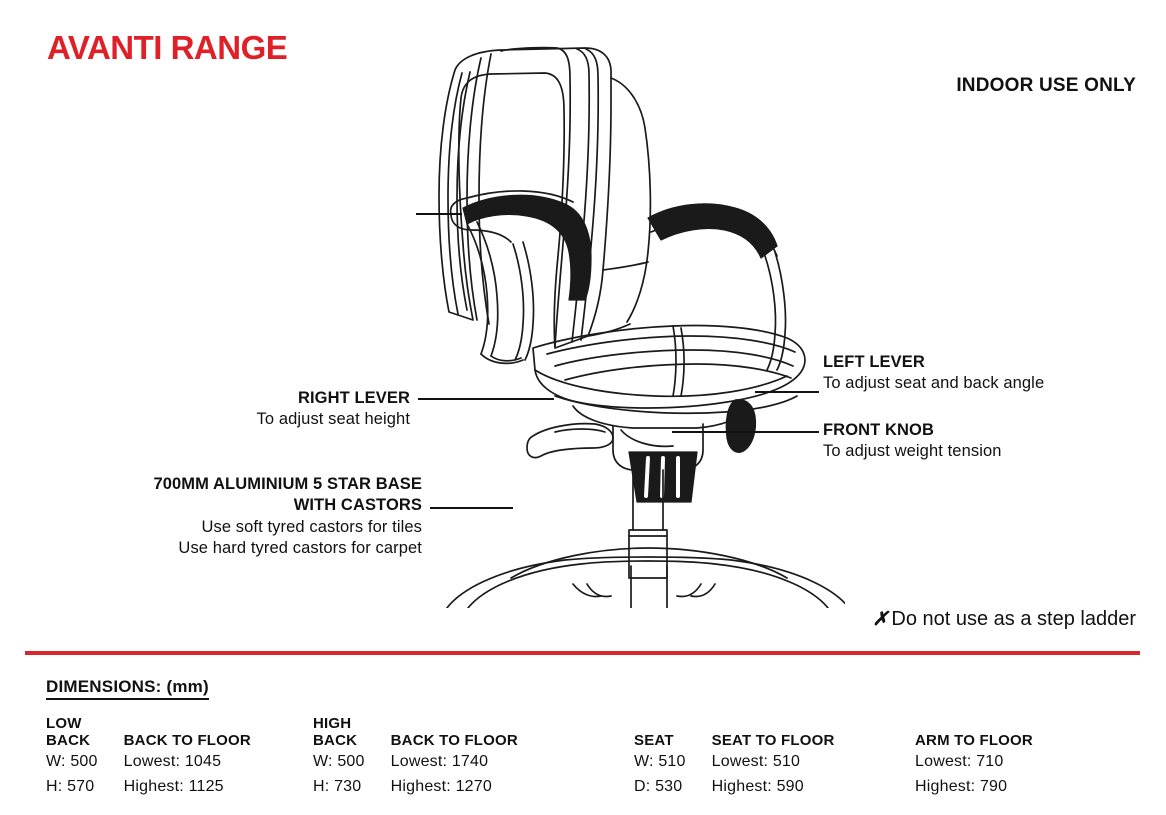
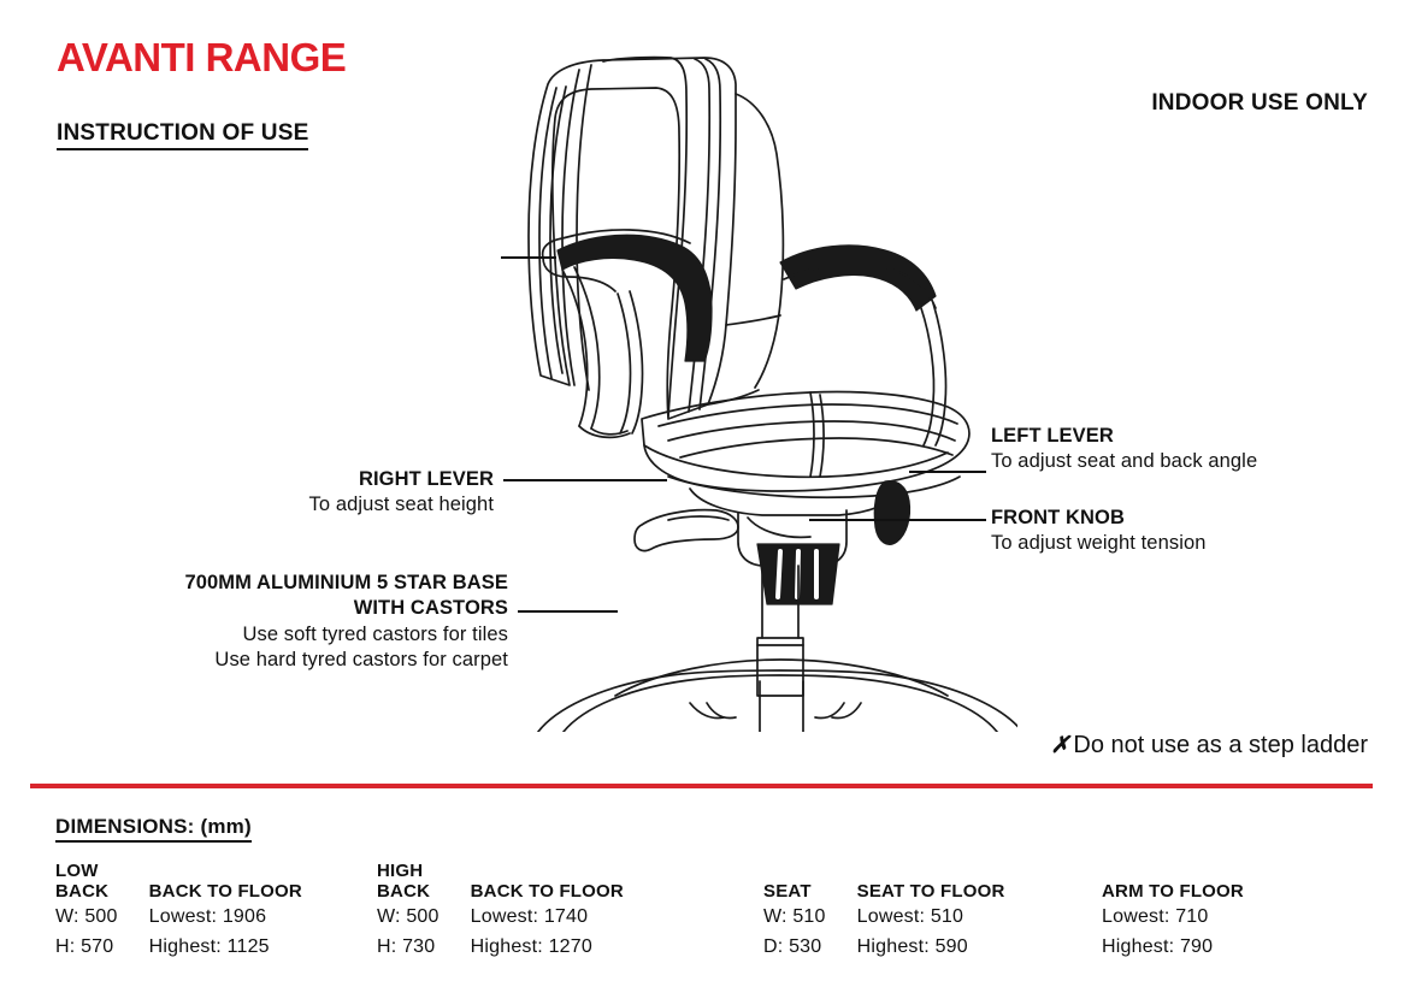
  AVANTI RANGE
+ INSTRUCTION OF USE
  INDOOR USE ONLY
  RIGHT LEVER
  To adjust seat height
  700MM ALUMINIUM 5 STAR BASE
  WITH CASTORS
  Use soft tyred castors for tiles
  Use hard tyred castors for carpet
  LEFT LEVER
  To adjust seat and back angle
  FRONT KNOB
  To adjust weight tension
  ✗ Do not use as a step ladder
  DIMENSIONS: (mm)
  LOW
  BACK
  W: 500
  H: 570
  BACK TO FLOOR
- Lowest: 1045
+ Lowest: 1906
  Highest: 1125
  HIGH
  BACK
  W: 500
  H: 730
  BACK TO FLOOR
  Lowest: 1740
  Highest: 1270
  SEAT
  W: 510
  D: 530
  SEAT TO FLOOR
  Lowest: 510
  Highest: 590
  ARM TO FLOOR
  Lowest: 710
  Highest: 790
